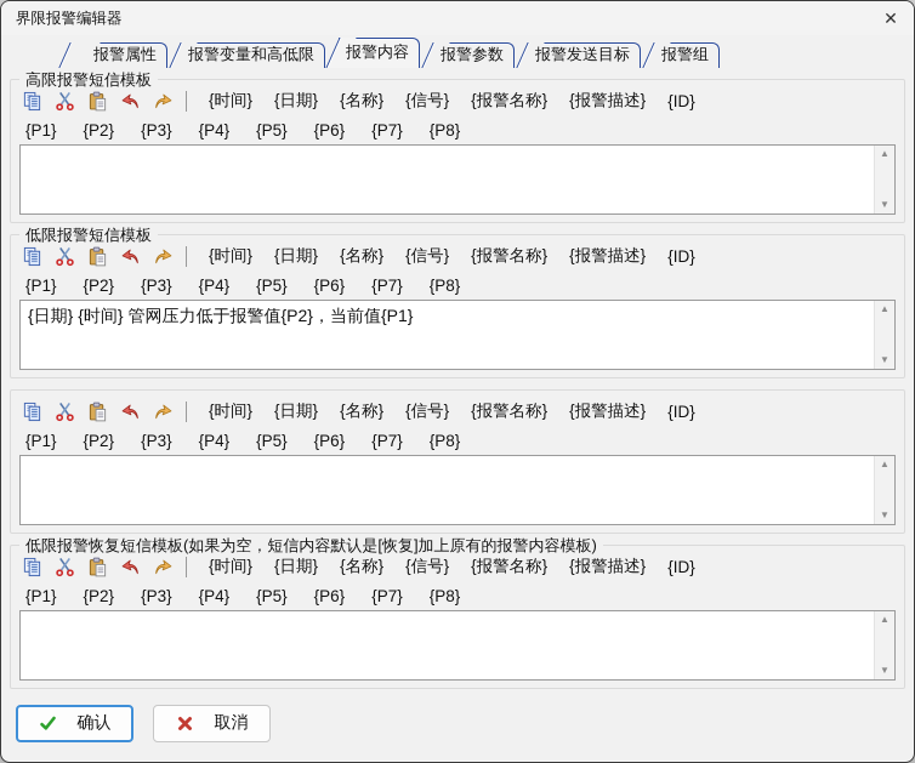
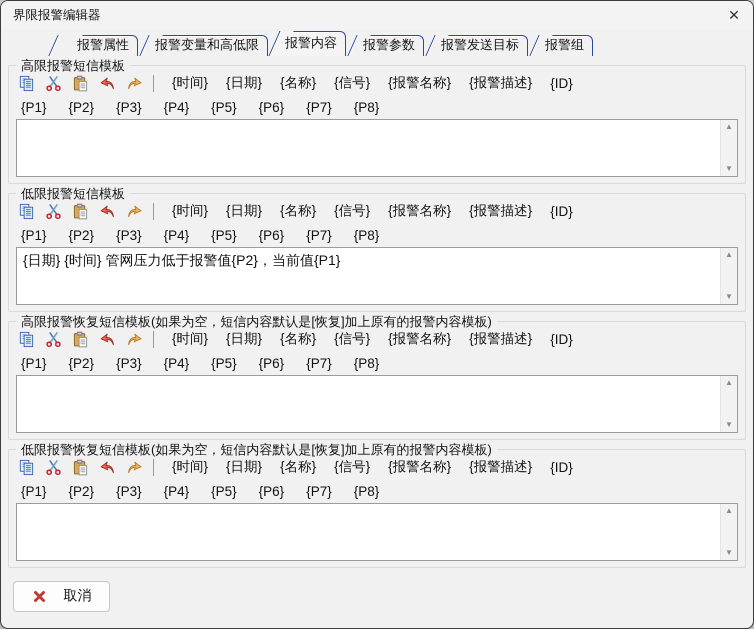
  界限报警编辑器
  ✕
  报警属性
  报警变量和高低限
  报警内容
  报警参数
  报警发送目标
  报警组
  高限报警短信模板
  {时间}
  {日期}
  {名称}
  {信号}
  {报警名称}
  {报警描述}
  {ID}
  {P1}
  {P2}
  {P3}
  {P4}
  {P5}
  {P6}
  {P7}
  {P8}
  ▲
  ▼
  低限报警短信模板
  {时间}
  {日期}
  {名称}
  {信号}
  {报警名称}
  {报警描述}
  {ID}
  {P1}
  {P2}
  {P3}
  {P4}
  {P5}
  {P6}
  {P7}
  {P8}
  {日期} {时间} 管网压力低于报警值{P2}，当前值{P1}
  ▲
  ▼
+ 高限报警恢复短信模板(如果为空，短信内容默认是[恢复]加上原有的报警内容模板)
  {时间}
  {日期}
  {名称}
  {信号}
  {报警名称}
  {报警描述}
  {ID}
  {P1}
  {P2}
  {P3}
  {P4}
  {P5}
  {P6}
  {P7}
  {P8}
  ▲
  ▼
  低限报警恢复短信模板(如果为空，短信内容默认是[恢复]加上原有的报警内容模板)
  {时间}
  {日期}
  {名称}
  {信号}
  {报警名称}
  {报警描述}
  {ID}
  {P1}
  {P2}
  {P3}
  {P4}
  {P5}
  {P6}
  {P7}
  {P8}
  ▲
  ▼
- 确认
  取消
